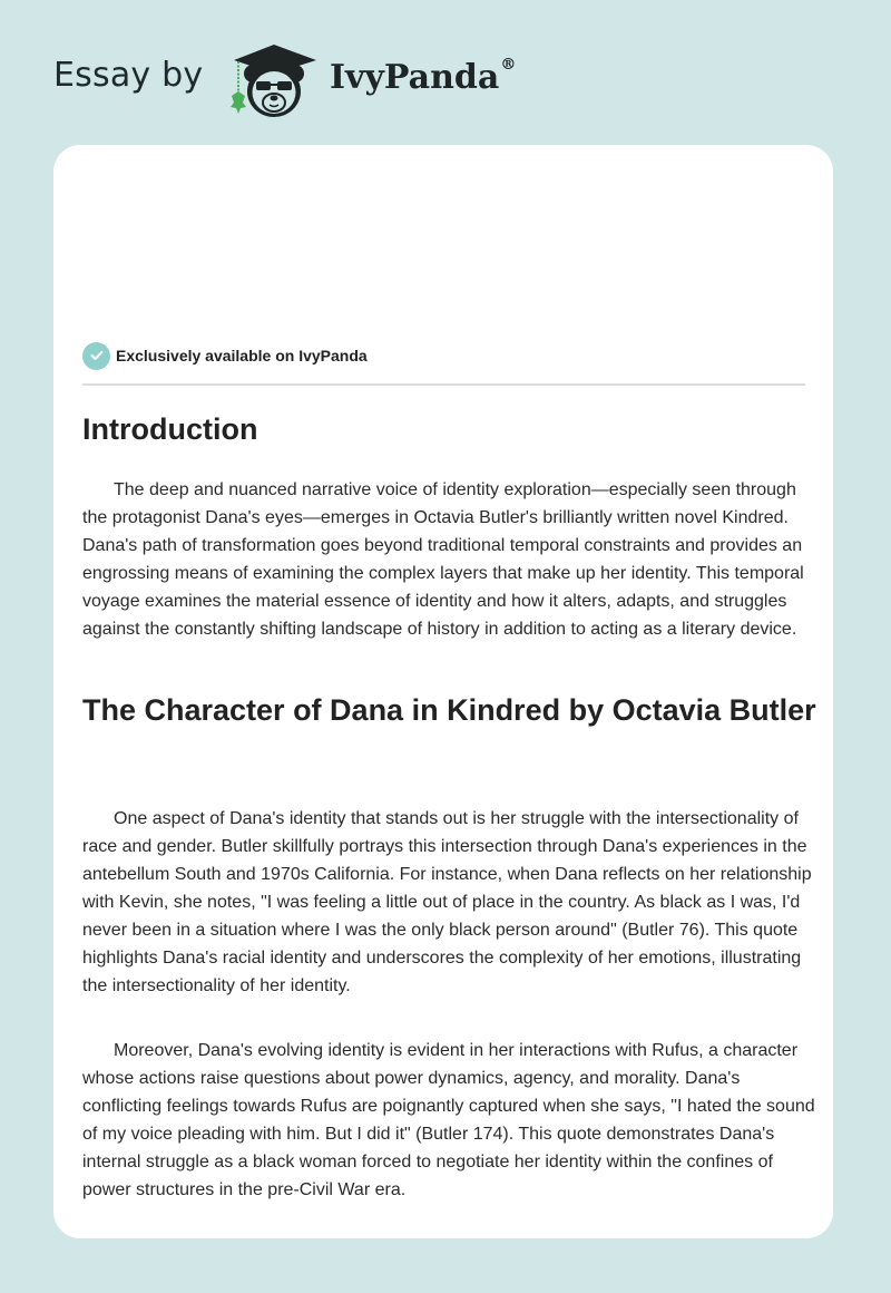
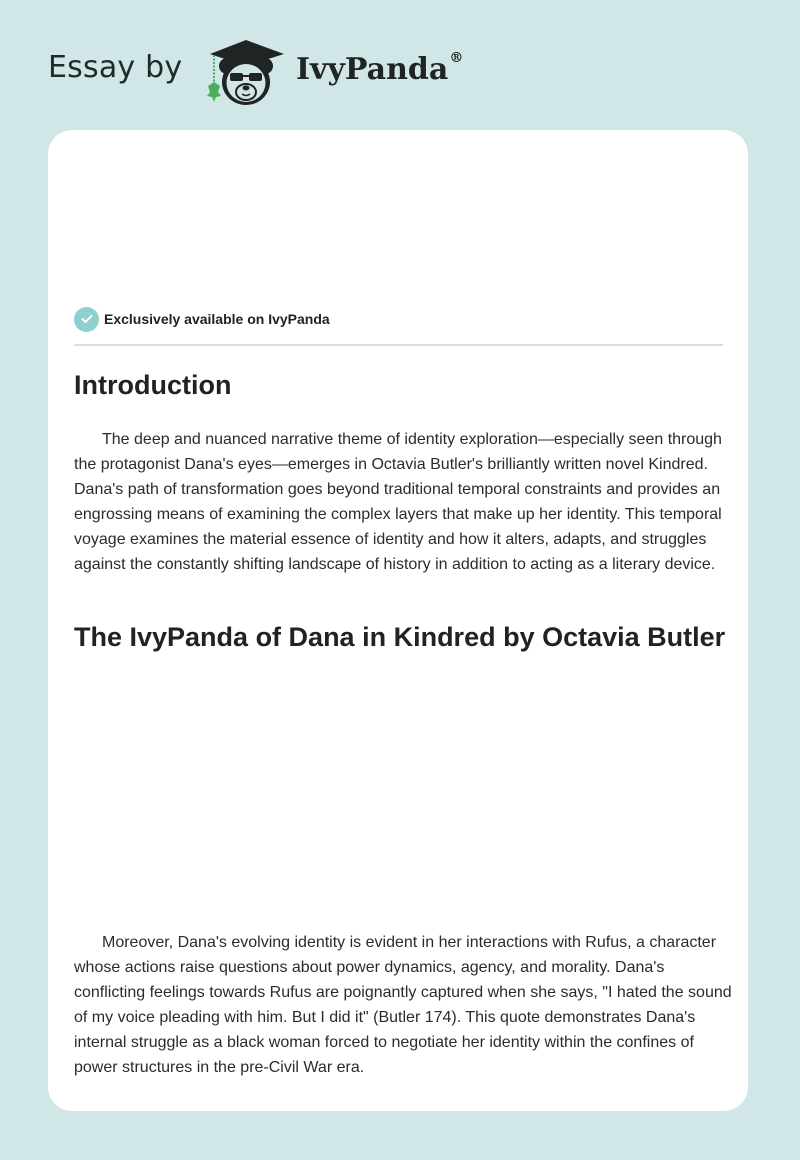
  Essay by
  IvyPanda®
  Exclusively available on IvyPanda
  Introduction
- The deep and nuanced narrative voice of identity exploration—especially seen through the protagonist Dana's eyes—emerges in Octavia Butler's brilliantly written novel Kindred. Dana's path of transformation goes beyond traditional temporal constraints and provides an engrossing means of examining the complex layers that make up her identity. This temporal voyage examines the material essence of identity and how it alters, adapts, and struggles against the constantly shifting landscape of history in addition to acting as a literary device.
+ The deep and nuanced narrative theme of identity exploration—especially seen through the protagonist Dana's eyes—emerges in Octavia Butler's brilliantly written novel Kindred. Dana's path of transformation goes beyond traditional temporal constraints and provides an engrossing means of examining the complex layers that make up her identity. This temporal voyage examines the material essence of identity and how it alters, adapts, and struggles against the constantly shifting landscape of history in addition to acting as a literary device.
- The Character of Dana in Kindred by Octavia Butler
+ The IvyPanda of Dana in Kindred by Octavia Butler
- One aspect of Dana's identity that stands out is her struggle with the intersectionality of race and gender. Butler skillfully portrays this intersection through Dana's experiences in the antebellum South and 1970s California. For instance, when Dana reflects on her relationship with Kevin, she notes, "I was feeling a little out of place in the country. As black as I was, I'd never been in a situation where I was the only black person around" (Butler 76). This quote highlights Dana's racial identity and underscores the complexity of her emotions, illustrating the intersectionality of her identity.
  Moreover, Dana's evolving identity is evident in her interactions with Rufus, a character whose actions raise questions about power dynamics, agency, and morality. Dana's conflicting feelings towards Rufus are poignantly captured when she says, "I hated the sound of my voice pleading with him. But I did it" (Butler 174). This quote demonstrates Dana's internal struggle as a black woman forced to negotiate her identity within the confines of power structures in the pre-Civil War era.
